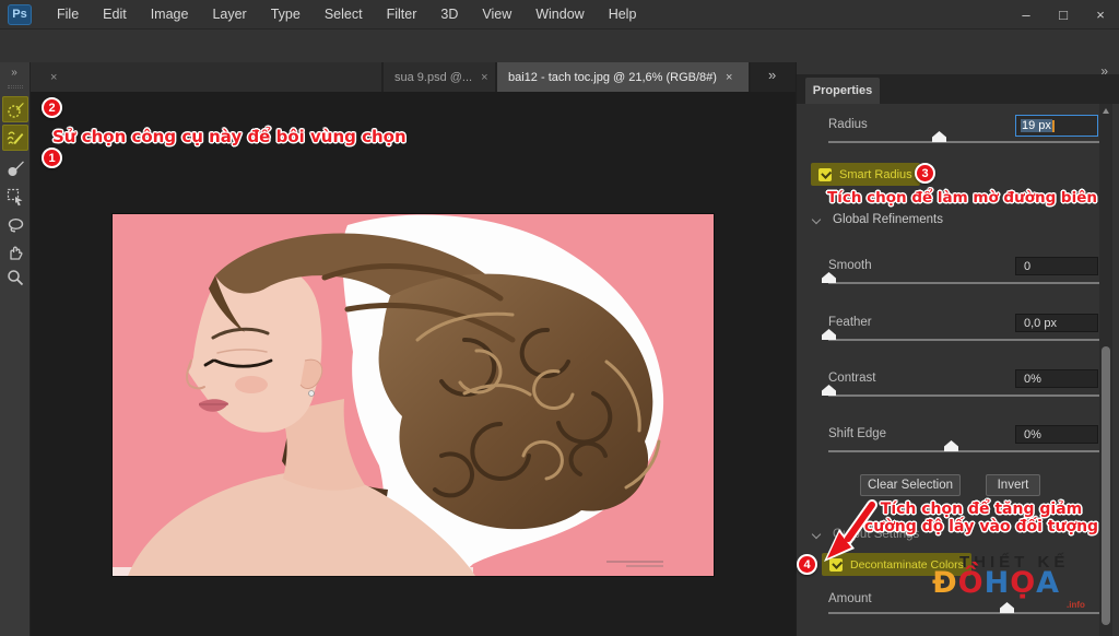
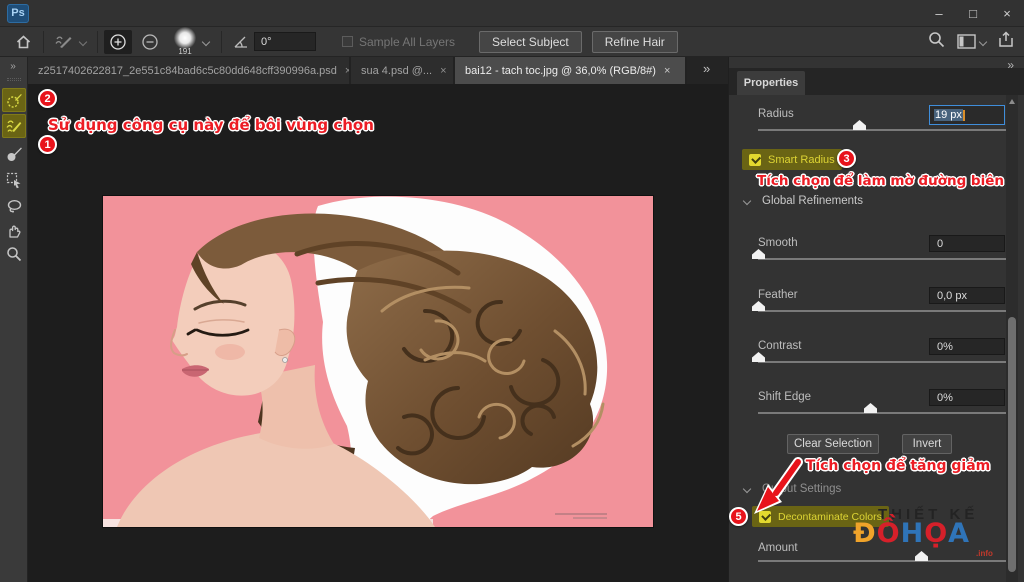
  Ps
- File
- Edit
- Image
- Layer
- Type
- Select
- Filter
- 3D
- View
- Window
- Help
  –
  □
  ×
+ 191
+ 0°
+ Sample All Layers
+ Select Subject
+ Refine Hair
+ z2517402622817_2e551c84bad6c5c80dd648cff390996a.psd
  ×
- sua 9.psd @...
+ sua 4.psd @...
  ×
- bai12 - tach toc.jpg @ 21,6% (RGB/8#)
+ bai12 - tach toc.jpg @ 36,0% (RGB/8#)
  ×
  »
  »
  »
  Properties
  Radius
  19 px
  Smart Radius
  Global Refinements
  Smooth
  0
  Feather
  0,0 px
  Contrast
  0%
  Shift Edge
  0%
  Clear Selection
  Invert
  ut Settings
  Decontaminate Colors
  Amount
  THIẾT KẾ
  ĐỒHỌA
  .info
  2
  1
- Sử chọn công cụ này để bôi vùng chọn
+ Sử dụng công cụ này để bôi vùng chọn
  3
  Tích chọn để làm mờ đường biên
  Tích chọn để tăng giảm
- cường độ lấy vào đối tượng
- 4
+ 5
